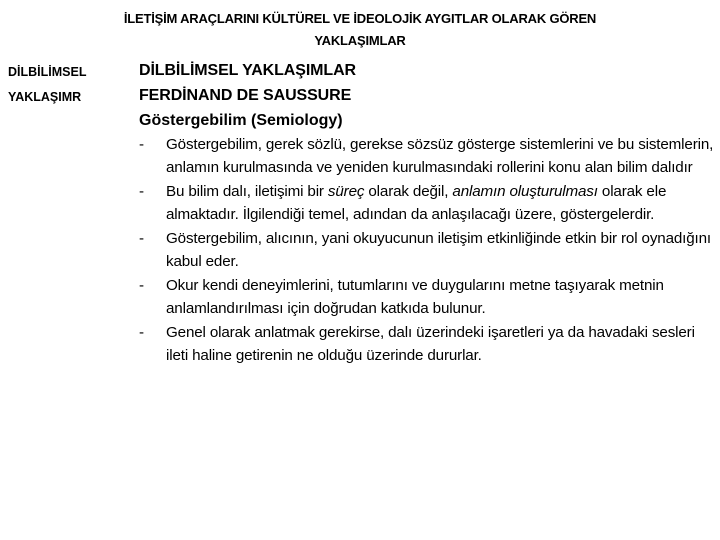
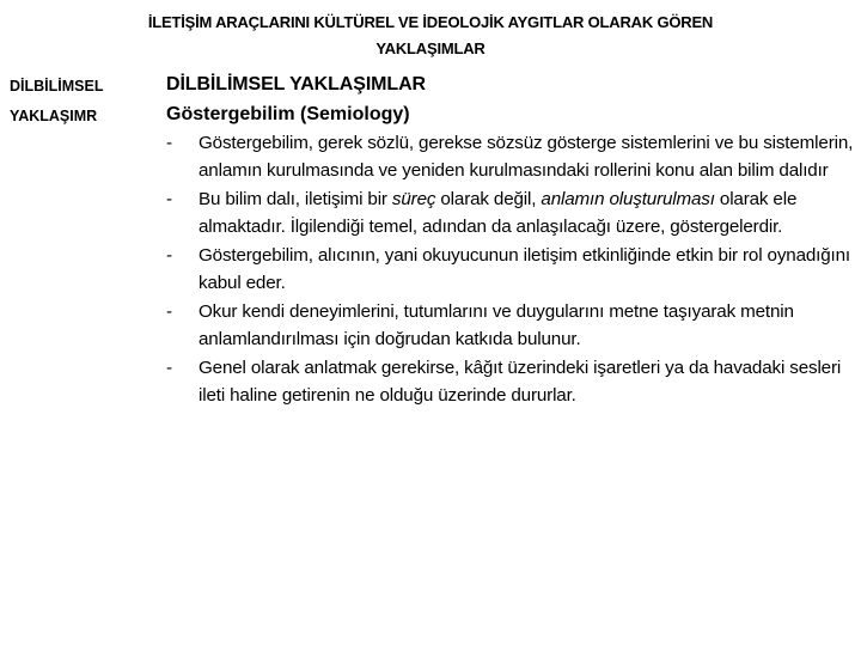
  İLETİŞİM ARAÇLARINI KÜLTÜREL VE İDEOLOJİK AYGITLAR OLARAK GÖREN
  YAKLAŞIMLAR
  DİLBİLİMSEL
  YAKLAŞIMR
  DİLBİLİMSEL YAKLAŞIMLAR
- FERDİNAND DE SAUSSURE
  Göstergebilim (Semiology)
  -
  Göstergebilim, gerek sözlü, gerekse sözsüz gösterge sistemlerini ve bu sistemlerin, anlamın kurulmasında ve yeniden kurulmasındaki rollerini konu alan bilim dalıdır
  -
  Bu bilim dalı, iletişimi bir süreç olarak değil, anlamın oluşturulması olarak ele almaktadır. İlgilendiği temel, adından da anlaşılacağı üzere, göstergelerdir.
  -
  Göstergebilim, alıcının, yani okuyucunun iletişim etkinliğinde etkin bir rol oynadığını kabul eder.
  -
  Okur kendi deneyimlerini, tutumlarını ve duygularını metne taşıyarak metnin anlamlandırılması için doğrudan katkıda bulunur.
  -
- Genel olarak anlatmak gerekirse, dalı üzerindeki işaretleri ya da havadaki sesleri ileti haline getirenin ne olduğu üzerinde dururlar.
+ Genel olarak anlatmak gerekirse, kâğıt üzerindeki işaretleri ya da havadaki sesleri ileti haline getirenin ne olduğu üzerinde dururlar.
